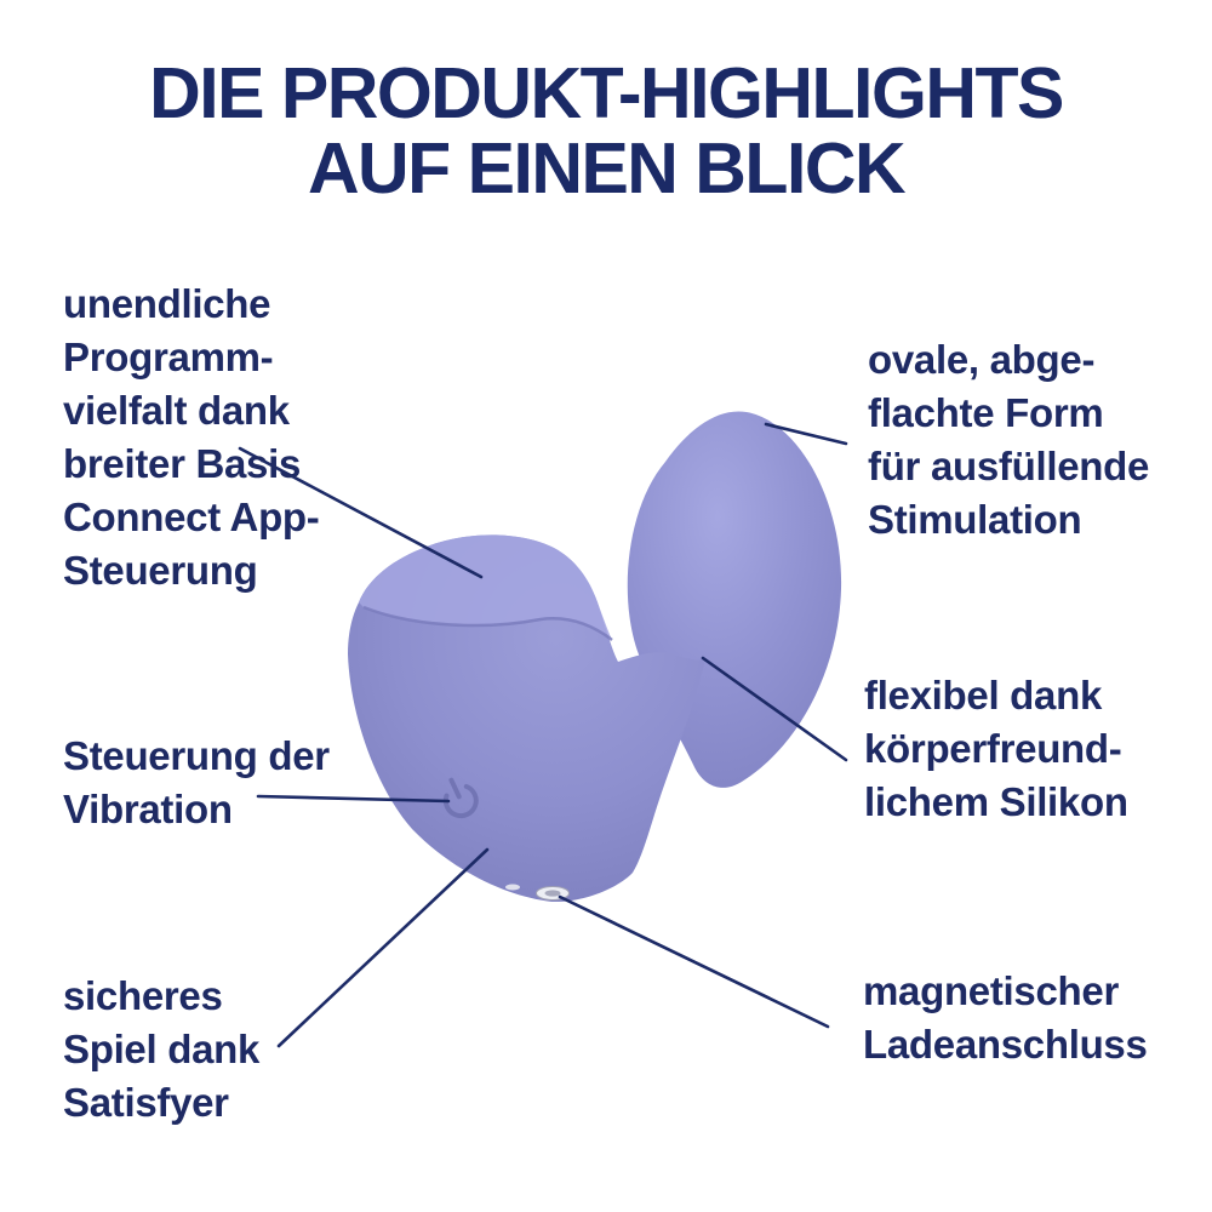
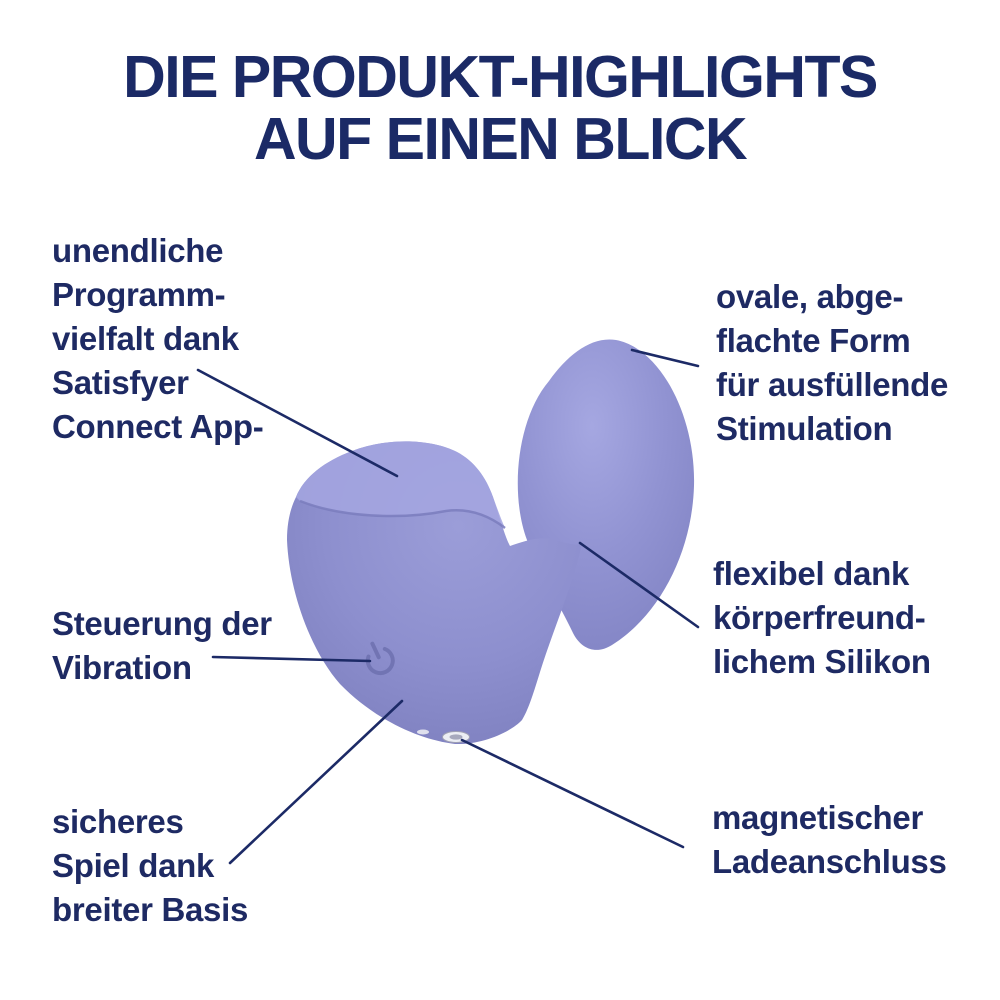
  DIE PRODUKT-HIGHLIGHTS
  AUF EINEN BLICK
  unendliche
  Programm-
  vielfalt dank
- breiter Basis
+ Satisfyer
  Connect App-
- Steuerung
  ovale, abge-
  flachte Form
  für ausfüllende
  Stimulation
  Steuerung der
  Vibration
  flexibel dank
  körperfreund-
  lichem Silikon
  sicheres
  Spiel dank
- Satisfyer
+ breiter Basis
  magnetischer
  Ladeanschluss
